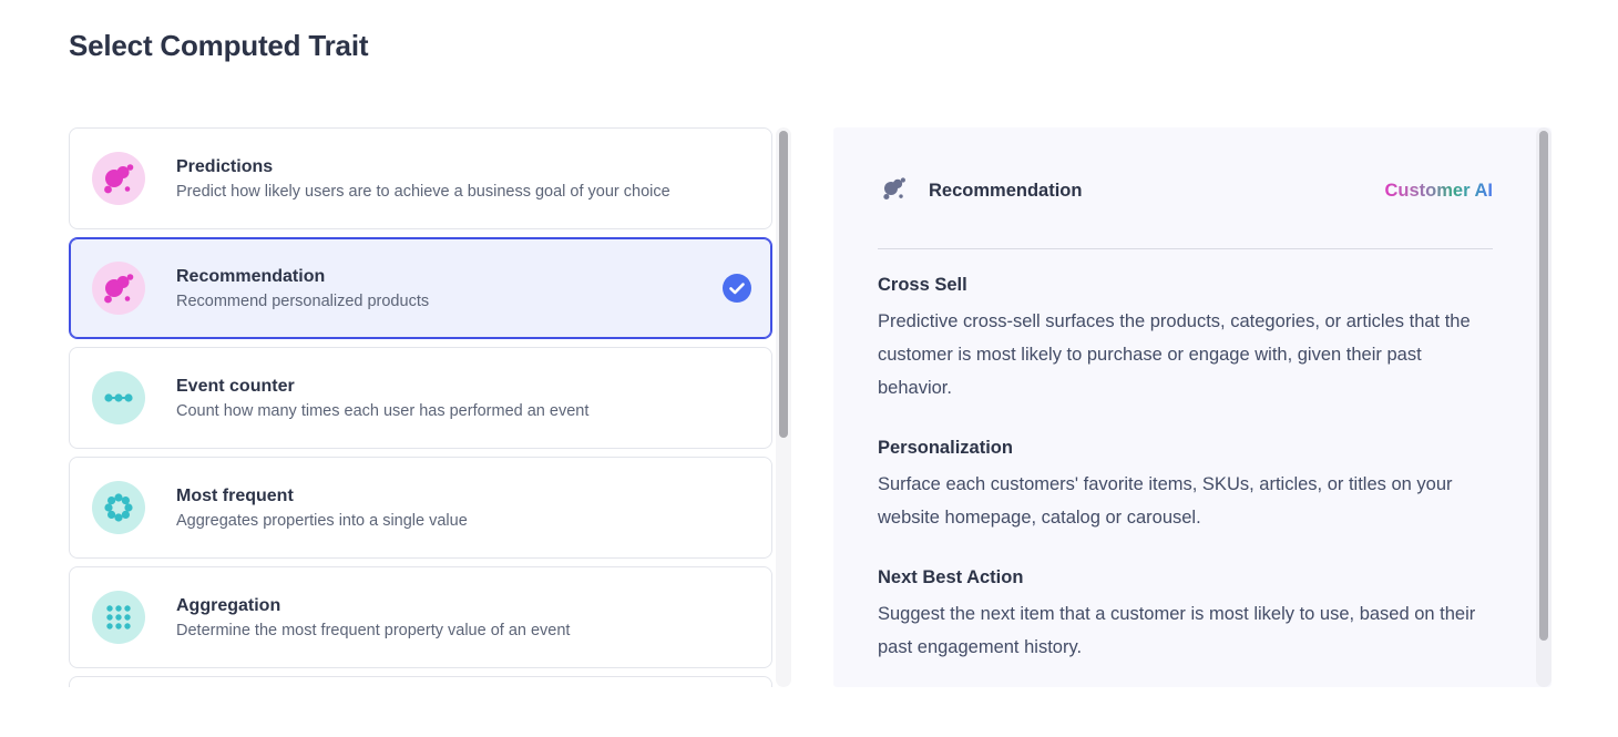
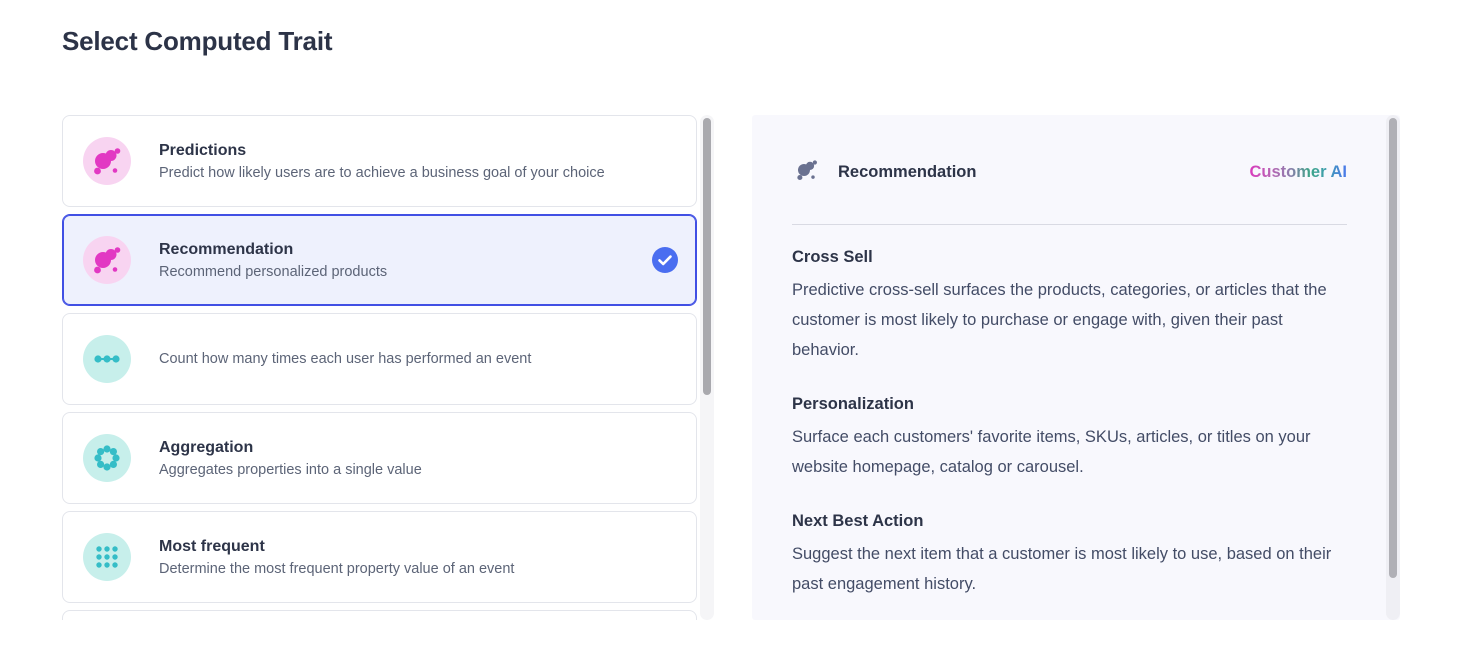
  Select Computed Trait
  Predictions
  Predict how likely users are to achieve a business goal of your choice
  Recommendation
  Recommend personalized products
- Event counter
  Count how many times each user has performed an event
- Most frequent
+ Aggregation
  Aggregates properties into a single value
- Aggregation
+ Most frequent
  Determine the most frequent property value of an event
  Recommendation
  Customer AI
  Cross Sell
  Predictive cross-sell surfaces the products, categories, or articles that the customer is most likely to purchase or engage with, given their past behavior.
  Personalization
  Surface each customers' favorite items, SKUs, articles, or titles on your website homepage, catalog or carousel.
  Next Best Action
  Suggest the next item that a customer is most likely to use, based on their past engagement history.
